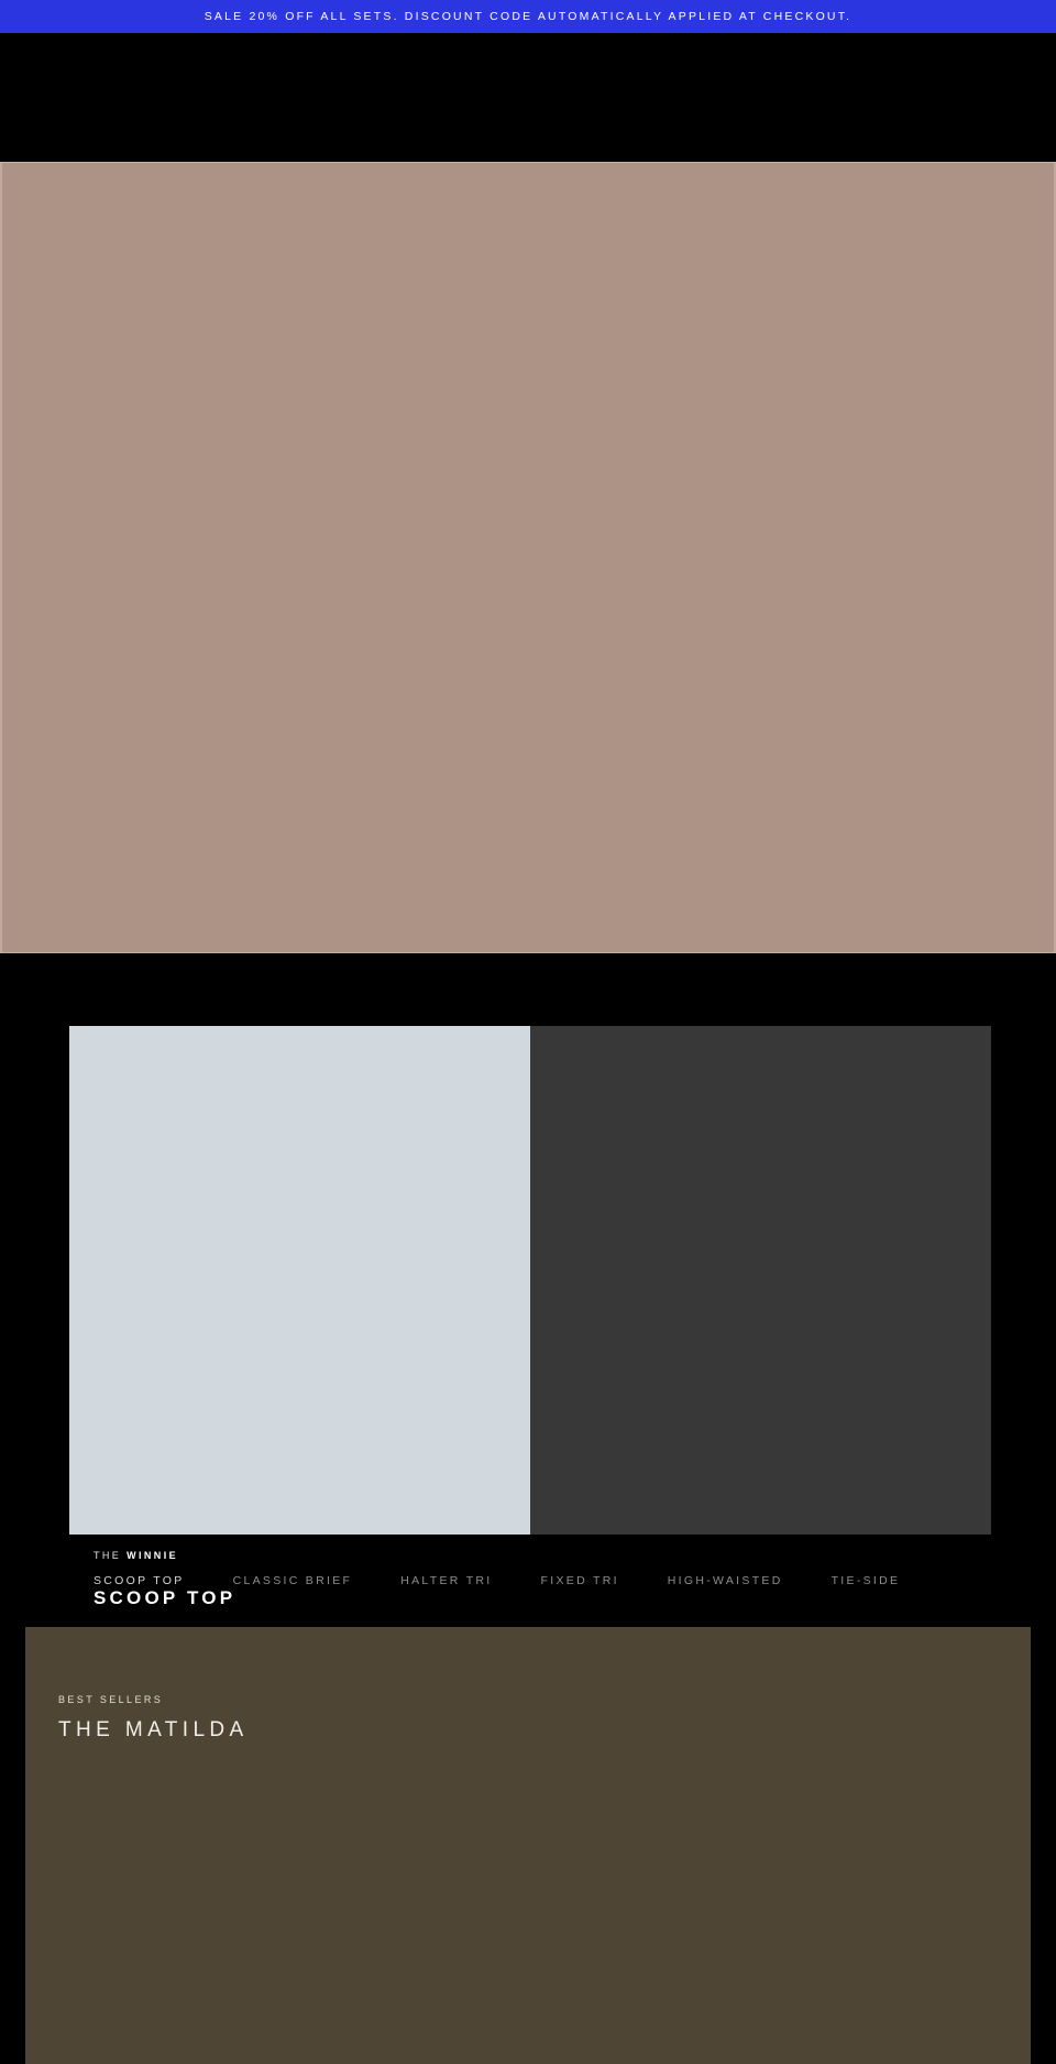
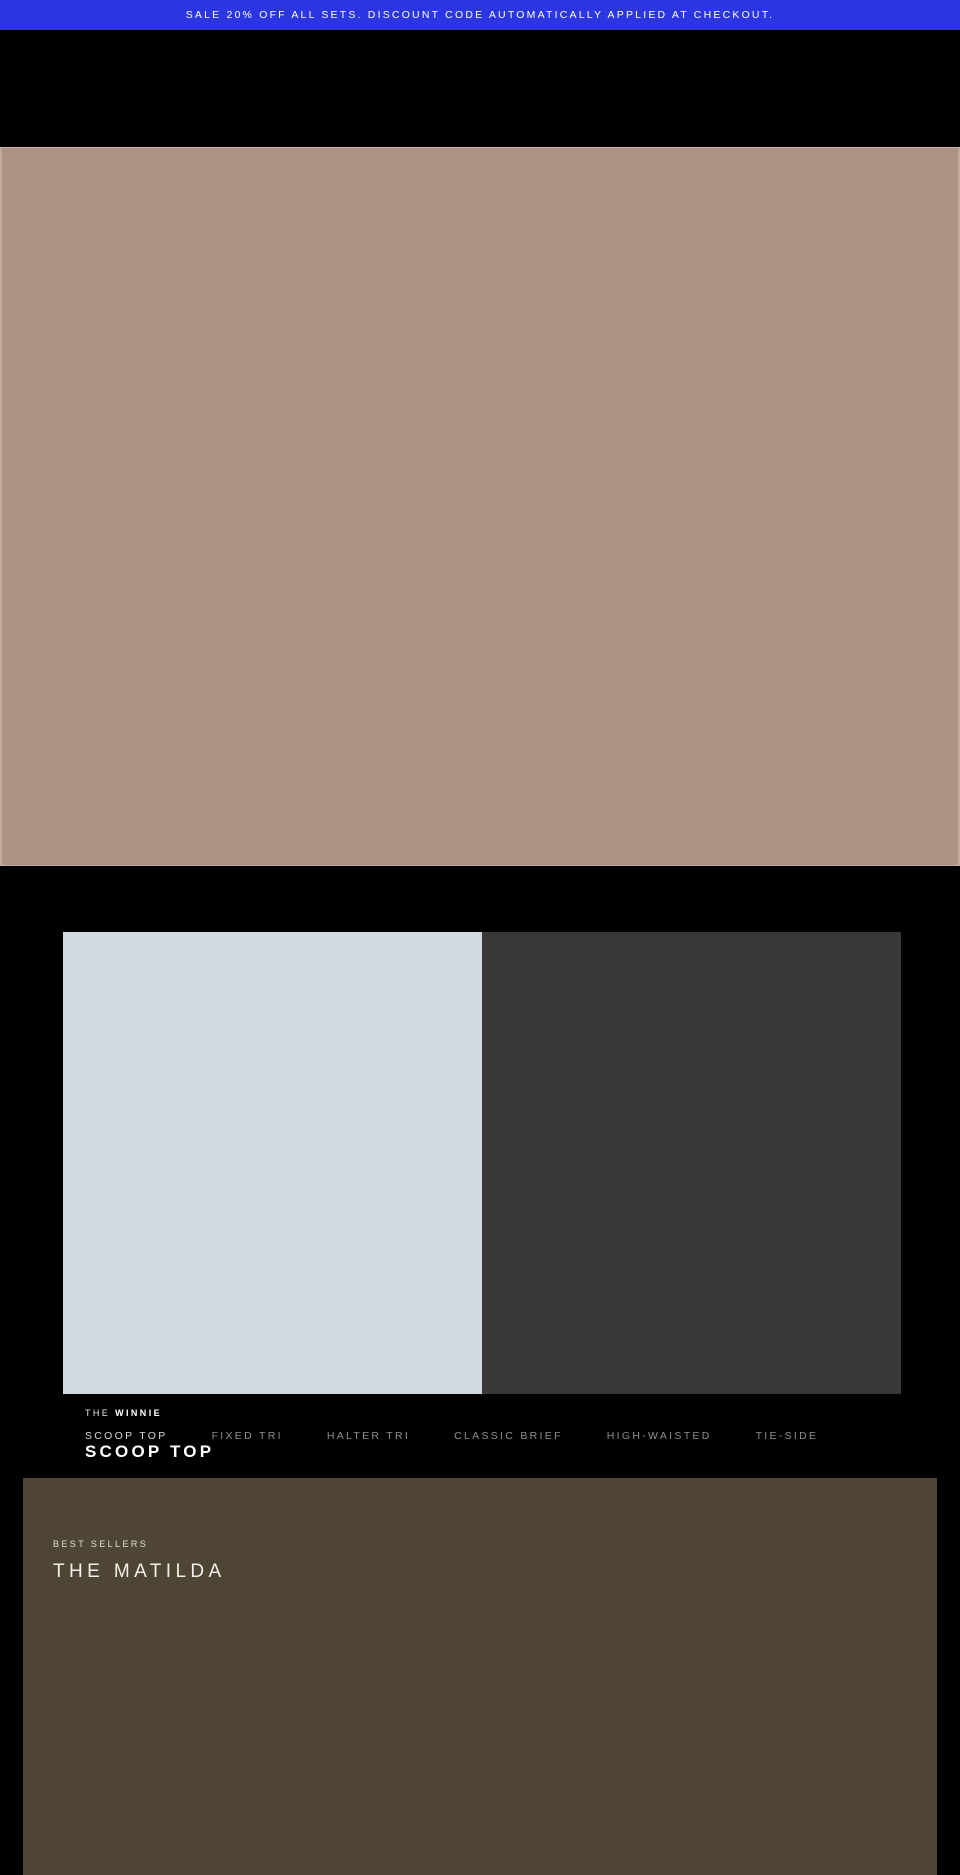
  SALE 20% OFF ALL SETS. DISCOUNT CODE AUTOMATICALLY APPLIED AT CHECKOUT.
  THE WINNIE
  SCOOP TOP
- CLASSIC BRIEF
+ FIXED TRI
  HALTER TRI
- FIXED TRI
+ CLASSIC BRIEF
  HIGH-WAISTED
  TIE-SIDE
  SCOOP TOP
  BEST SELLERS
  THE MATILDA
